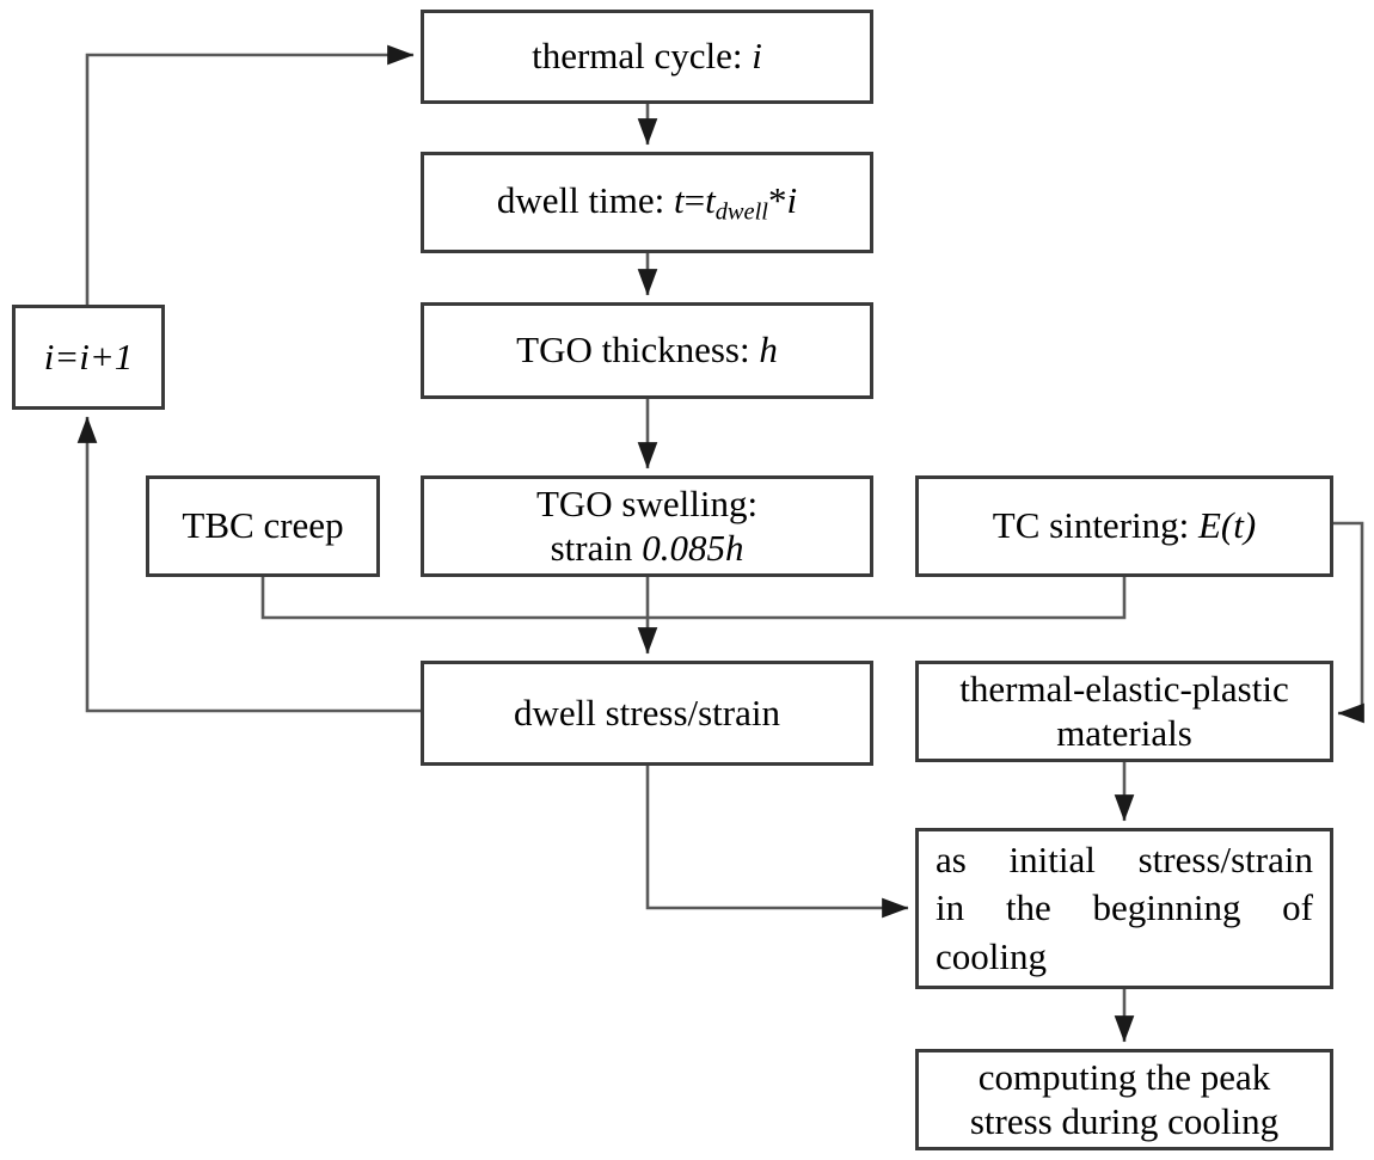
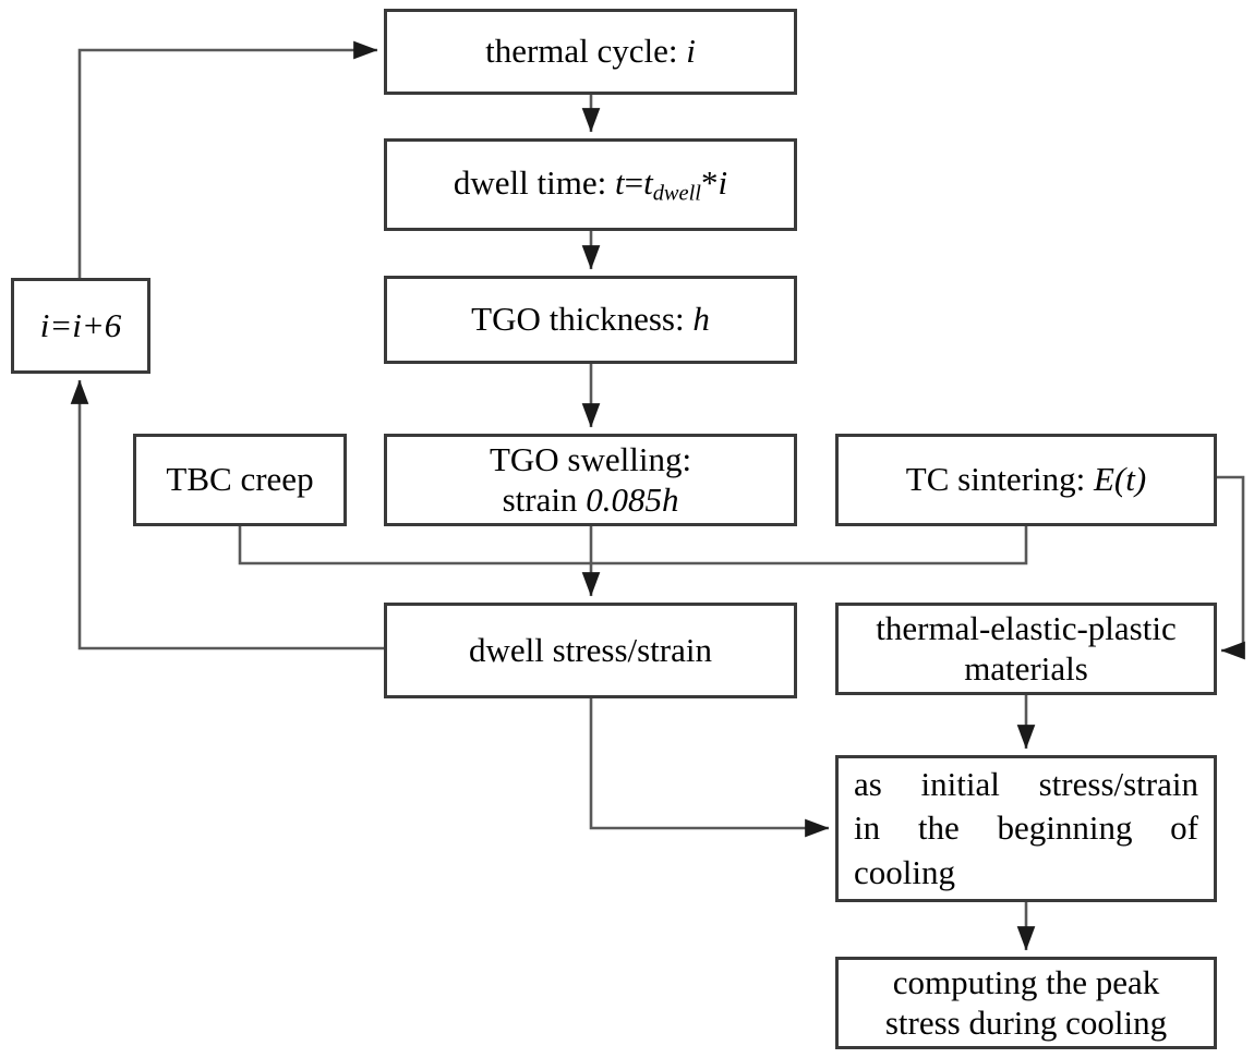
  thermal cycle: i
  dwell time: t=tdwell*i
  TGO thickness: h
  TGO swelling:
  strain 0.085h
  TBC creep
  TC sintering: E(t)
- i=i+1
+ i=i+6
  dwell stress/strain
  thermal-elastic-plastic
  materials
  as initial stress/strain
  in the beginning of
  cooling
  computing the peak
  stress during cooling
